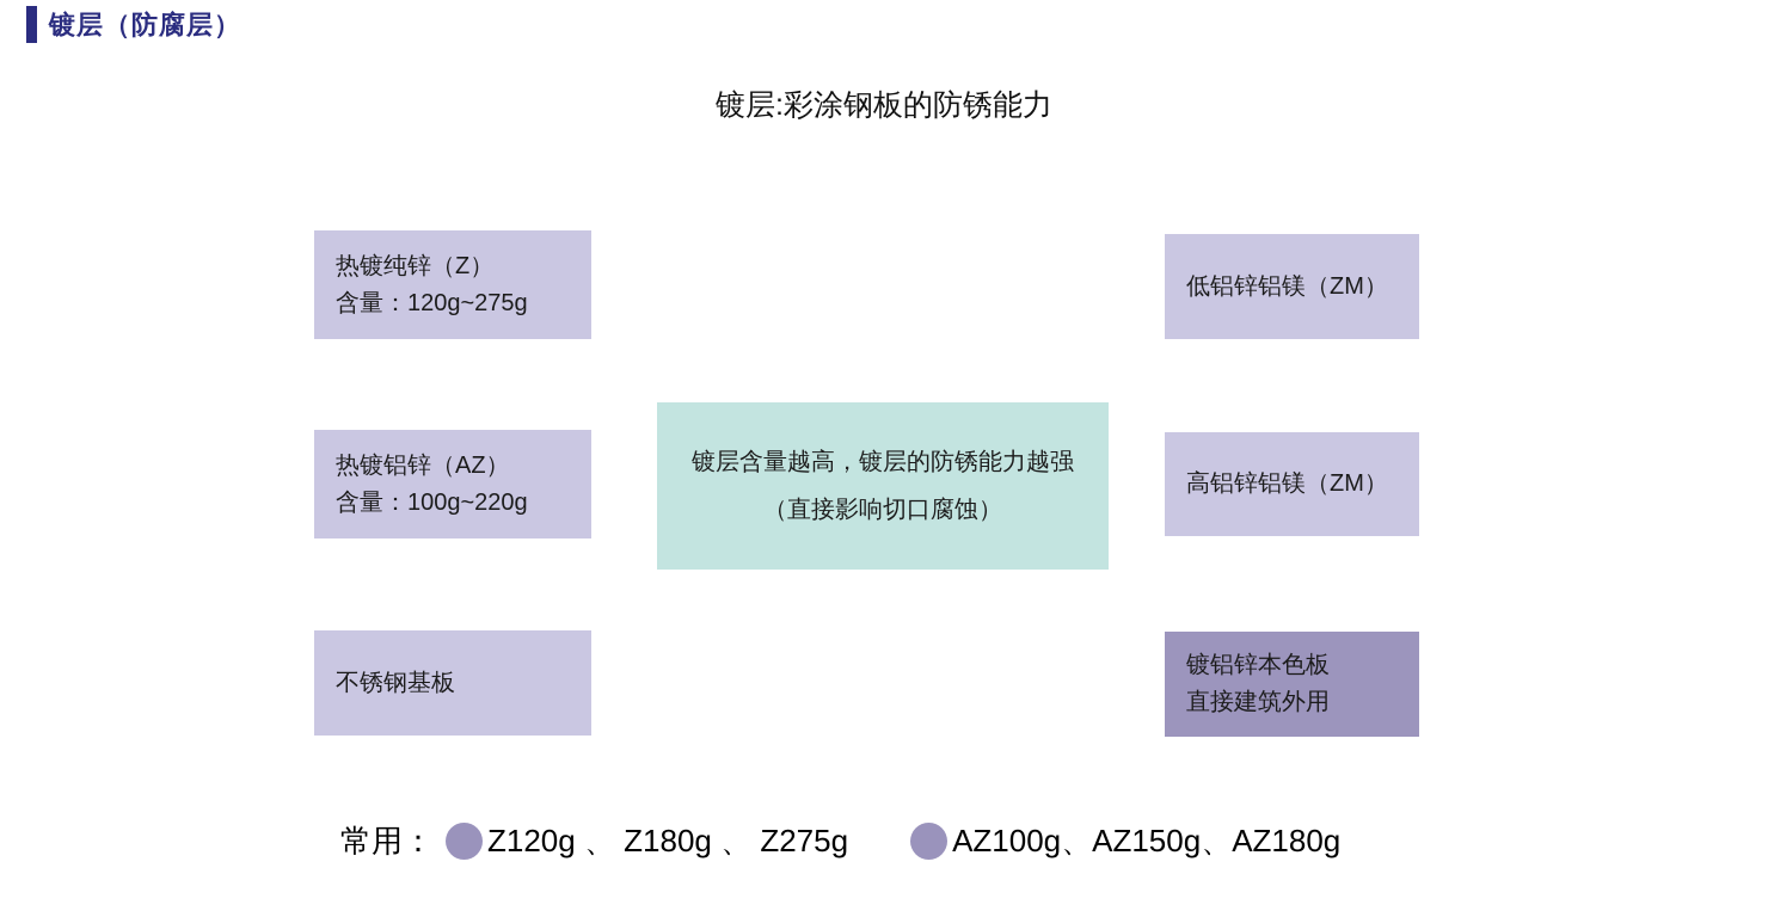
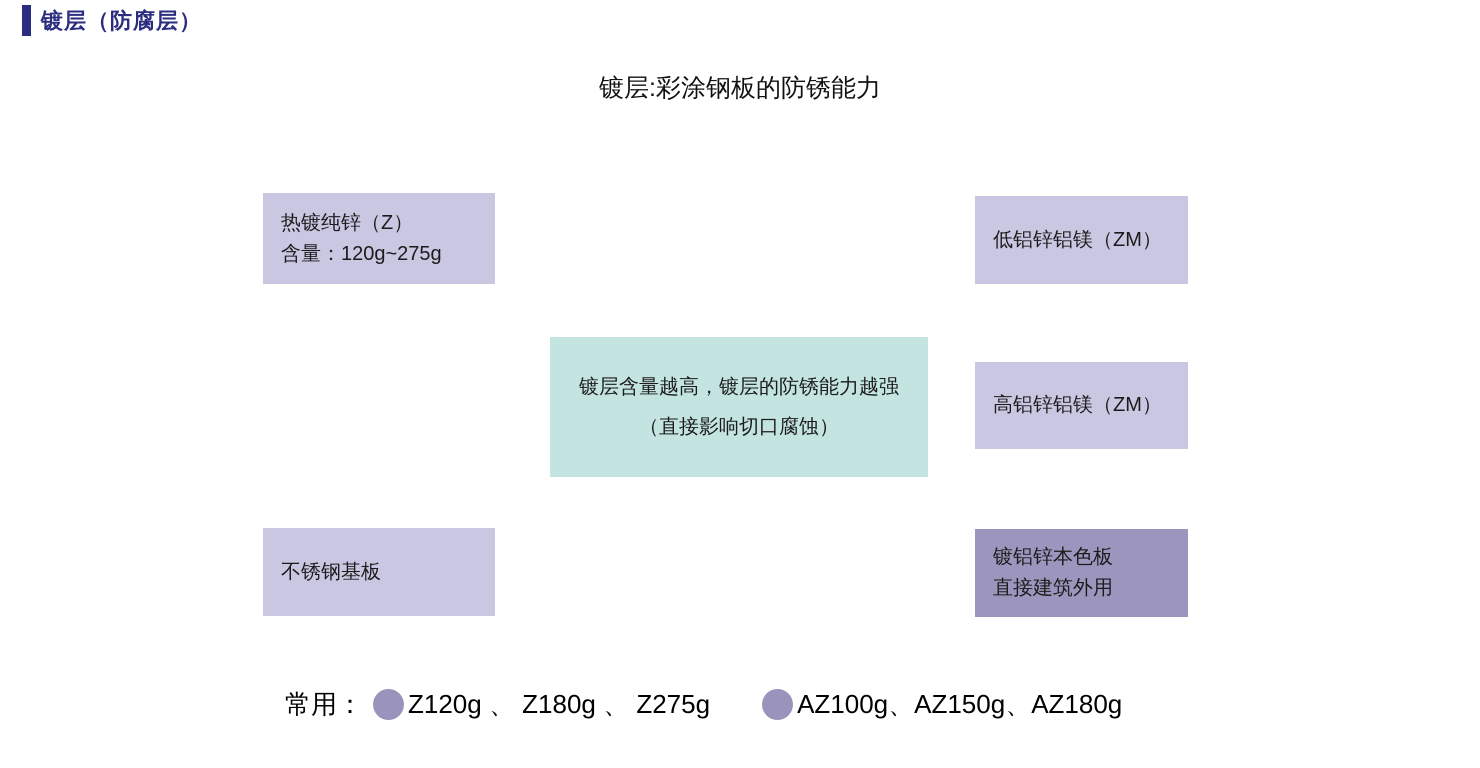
  镀层（防腐层）
  镀层:彩涂钢板的防锈能力
  热镀纯锌（Z）
  含量：120g~275g
- 热镀铝锌（AZ）
- 含量：100g~220g
  不锈钢基板
  镀层含量越高，镀层的防锈能力越强
  （直接影响切口腐蚀）
  低铝锌铝镁（ZM）
  高铝锌铝镁（ZM）
  镀铝锌本色板
  直接建筑外用
  常用：
  Z120g 、 Z180g 、 Z275g
  AZ100g、AZ150g、AZ180g
